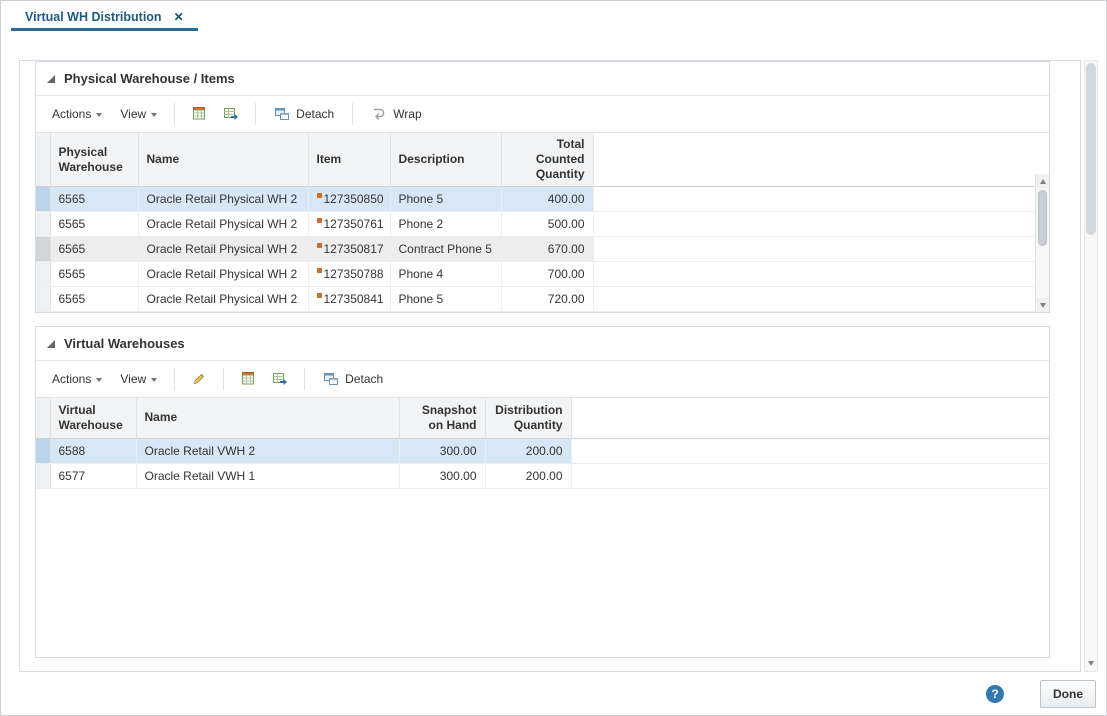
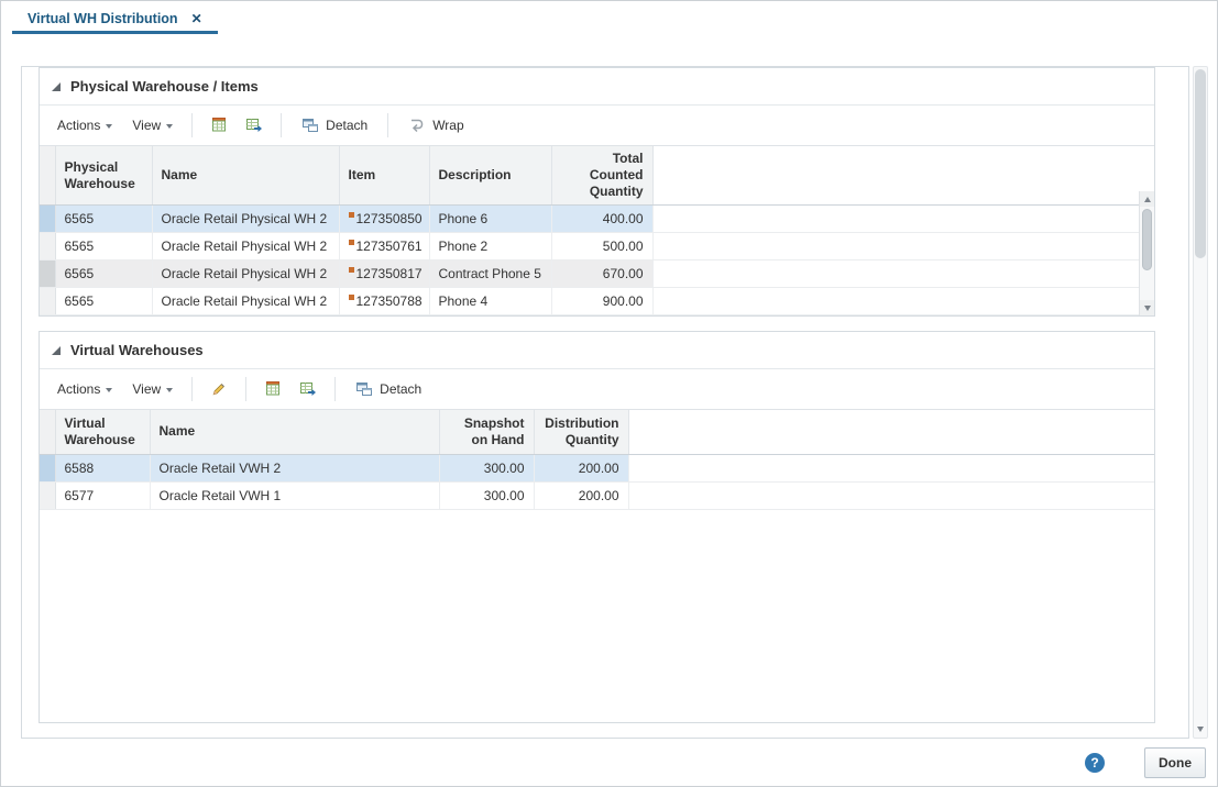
  Virtual WH Distribution
  ✕
  Physical Warehouse / Items
  Actions
  View
  Detach
  Wrap
  	Physical Warehouse	Name	Item	Description	Total Counted Quantity
- 	6565	Oracle Retail Physical WH 2	127350850	Phone 5	400.00
+ 	6565	Oracle Retail Physical WH 2	127350850	Phone 6	400.00
  	6565	Oracle Retail Physical WH 2	127350761	Phone 2	500.00
  	6565	Oracle Retail Physical WH 2	127350817	Contract Phone 5	670.00
- 	6565	Oracle Retail Physical WH 2	127350788	Phone 4	700.00
+ 	6565	Oracle Retail Physical WH 2	127350788	Phone 4	900.00
- 	6565	Oracle Retail Physical WH 2	127350841	Phone 5	720.00
  Virtual Warehouses
  Actions
  View
  Detach
  	Virtual Warehouse	Name	Snapshot on Hand	Distribution Quantity
  	6588	Oracle Retail VWH 2	300.00	200.00
  	6577	Oracle Retail VWH 1	300.00	200.00
  ?
  Done
